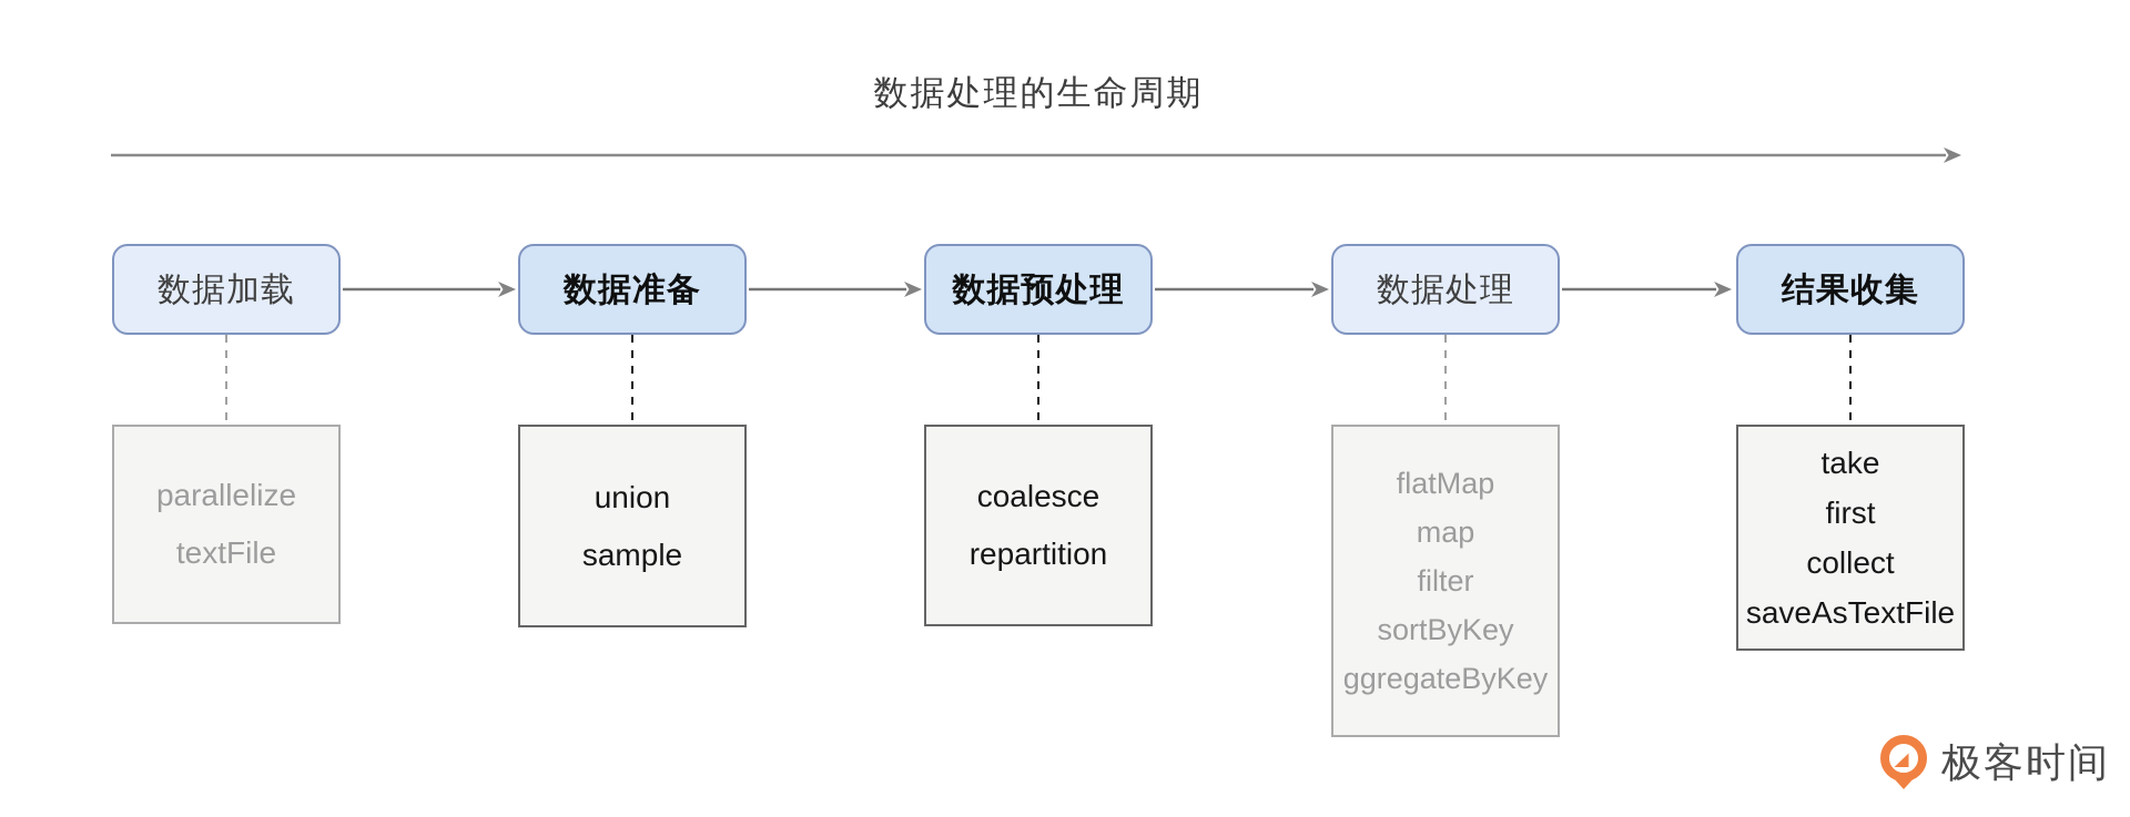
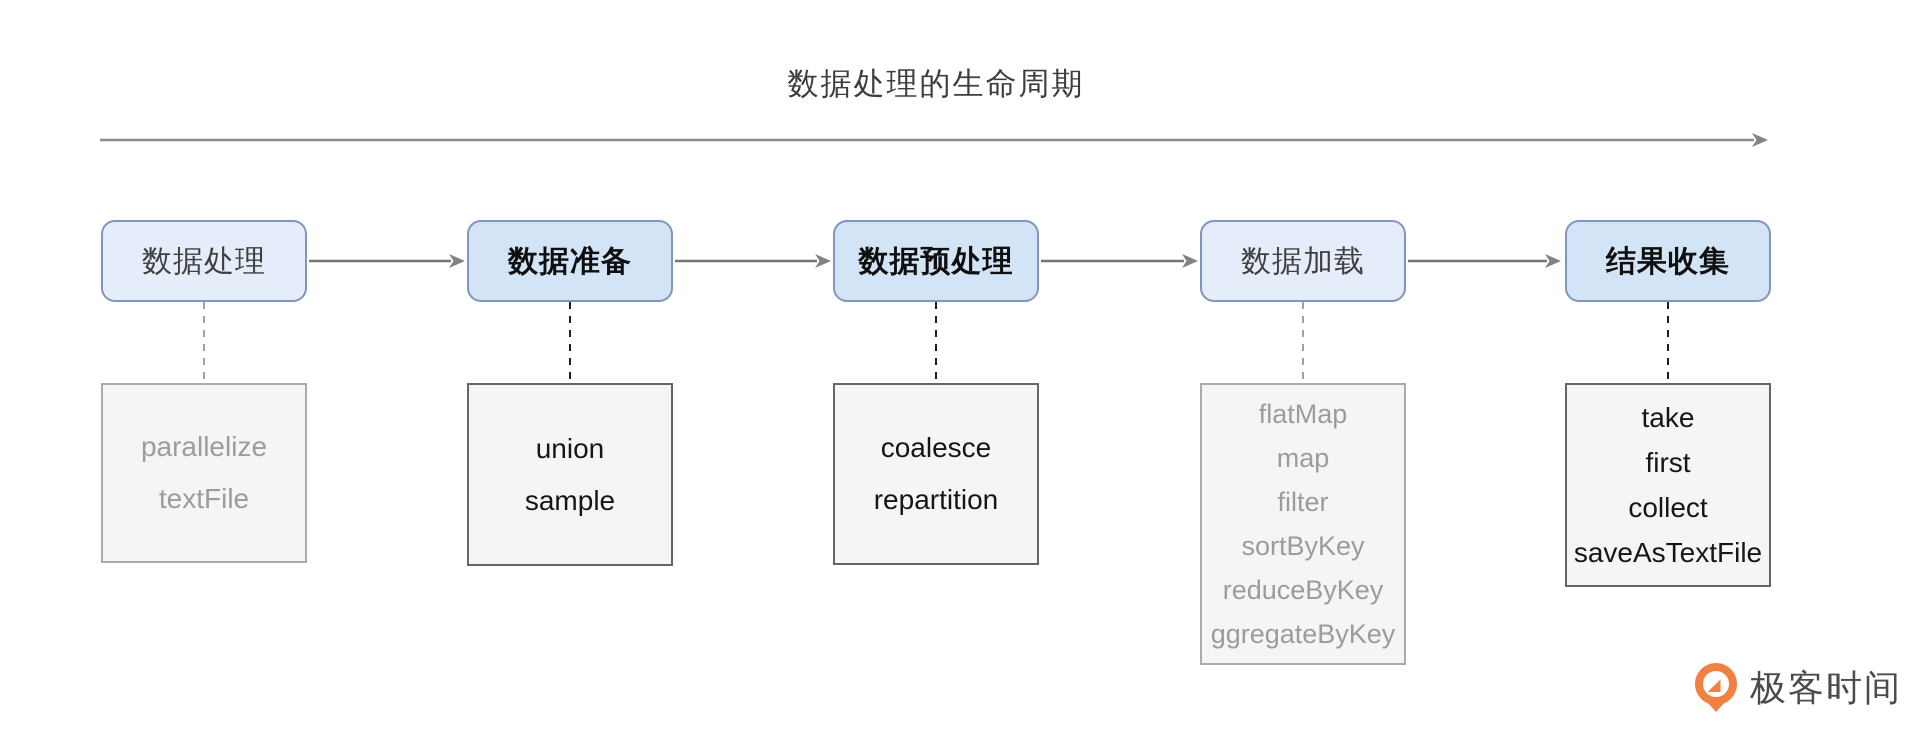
  数据处理的生命周期
- 数据加载
+ 数据处理
  parallelize
  textFile
  数据准备
  union
  sample
  数据预处理
  coalesce
  repartition
- 数据处理
+ 数据加载
  flatMap
  map
  filter
  sortByKey
+ reduceByKey
  ggregateByKey
  结果收集
  take
  first
  collect
  saveAsTextFile
  极客时间
